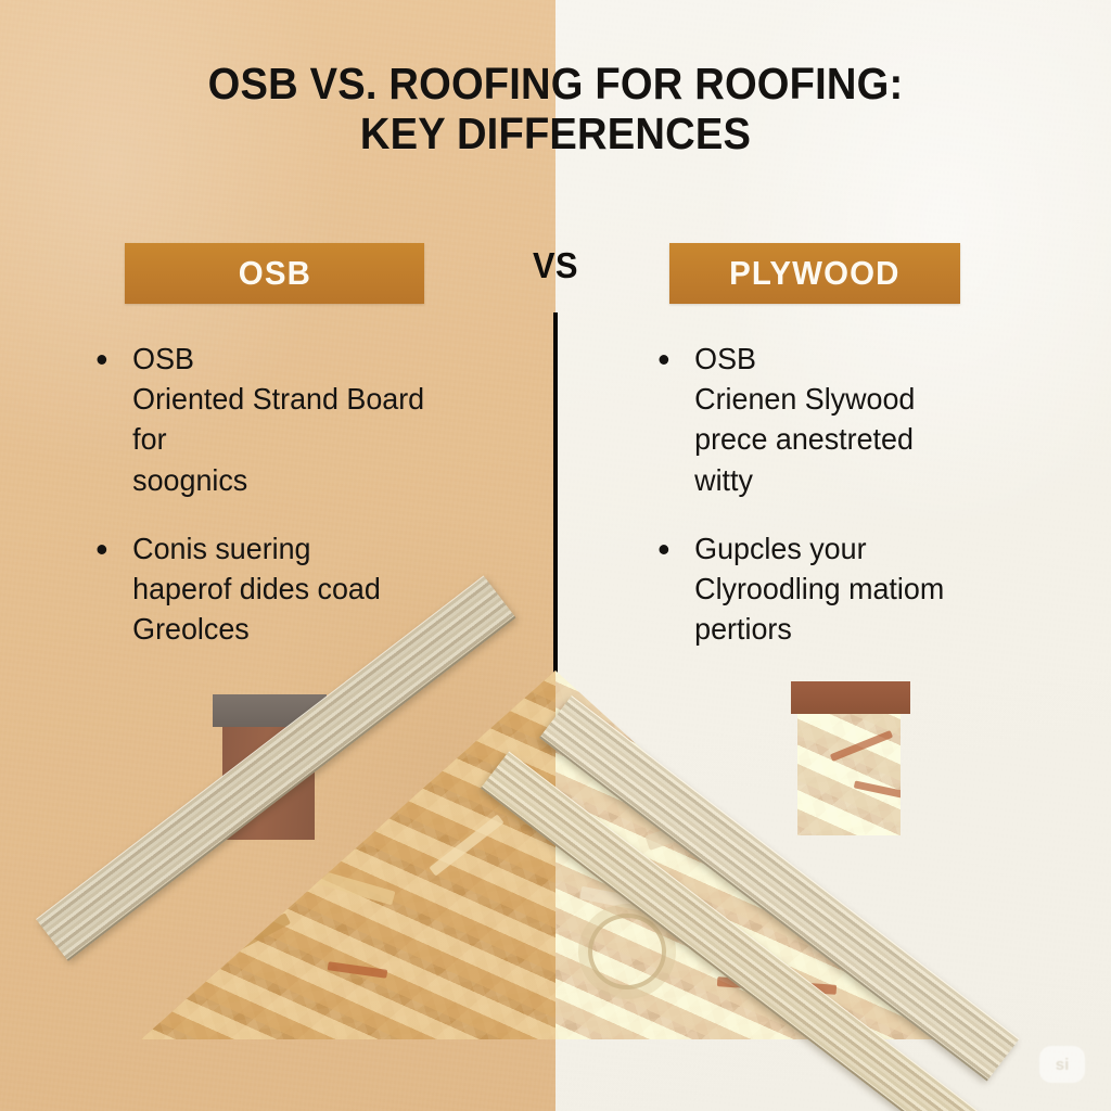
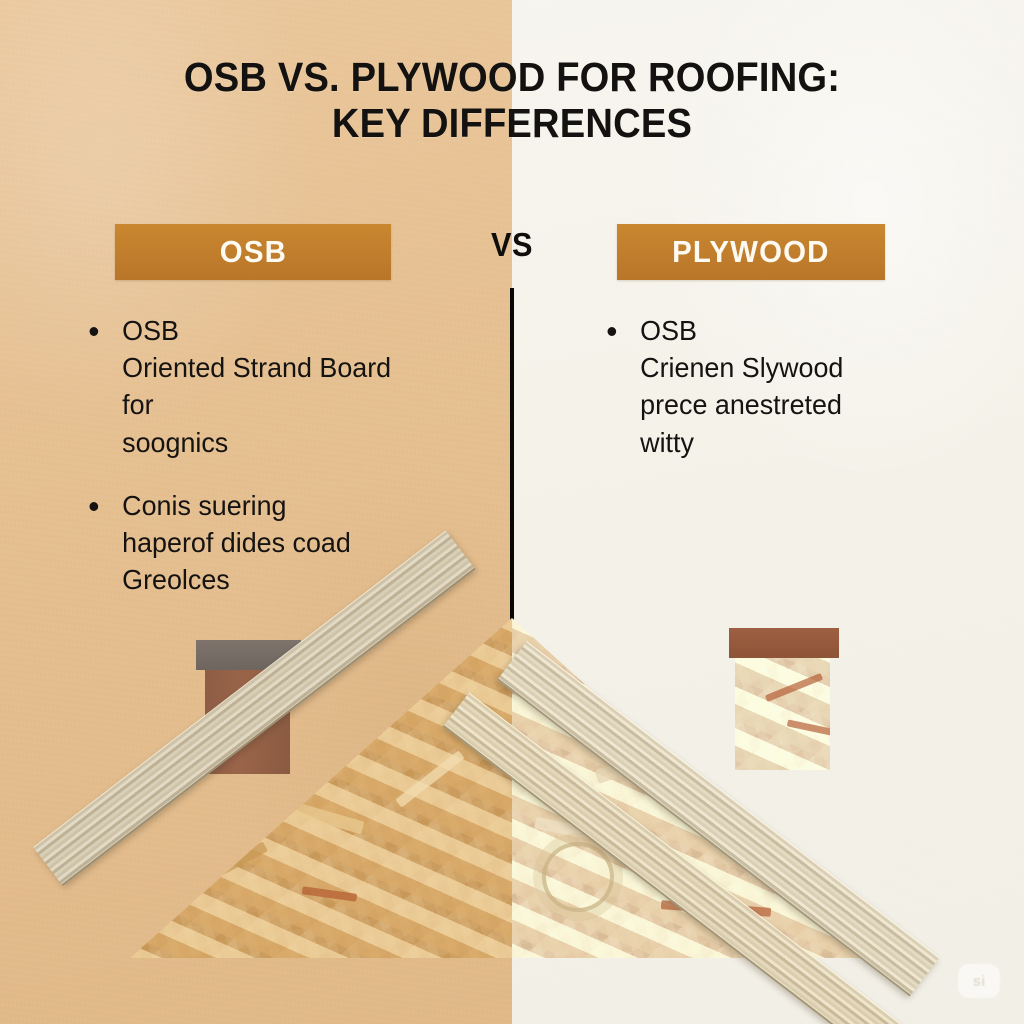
- OSB VS. ROOFING FOR ROOFING:
+ OSB VS. PLYWOOD FOR ROOFING:
  KEY DIFFERENCES
  OSB
  VS
  PLYWOOD
  OSB
  Oriented Strand Board
  for
  soognics
  Conis suering
  haperof dides coad
  Greolces
  OSB
  Crienen Slywood
  prece anestreted
  witty
- Gupcles your
- Clyroodling matiom
- pertiors
  si
